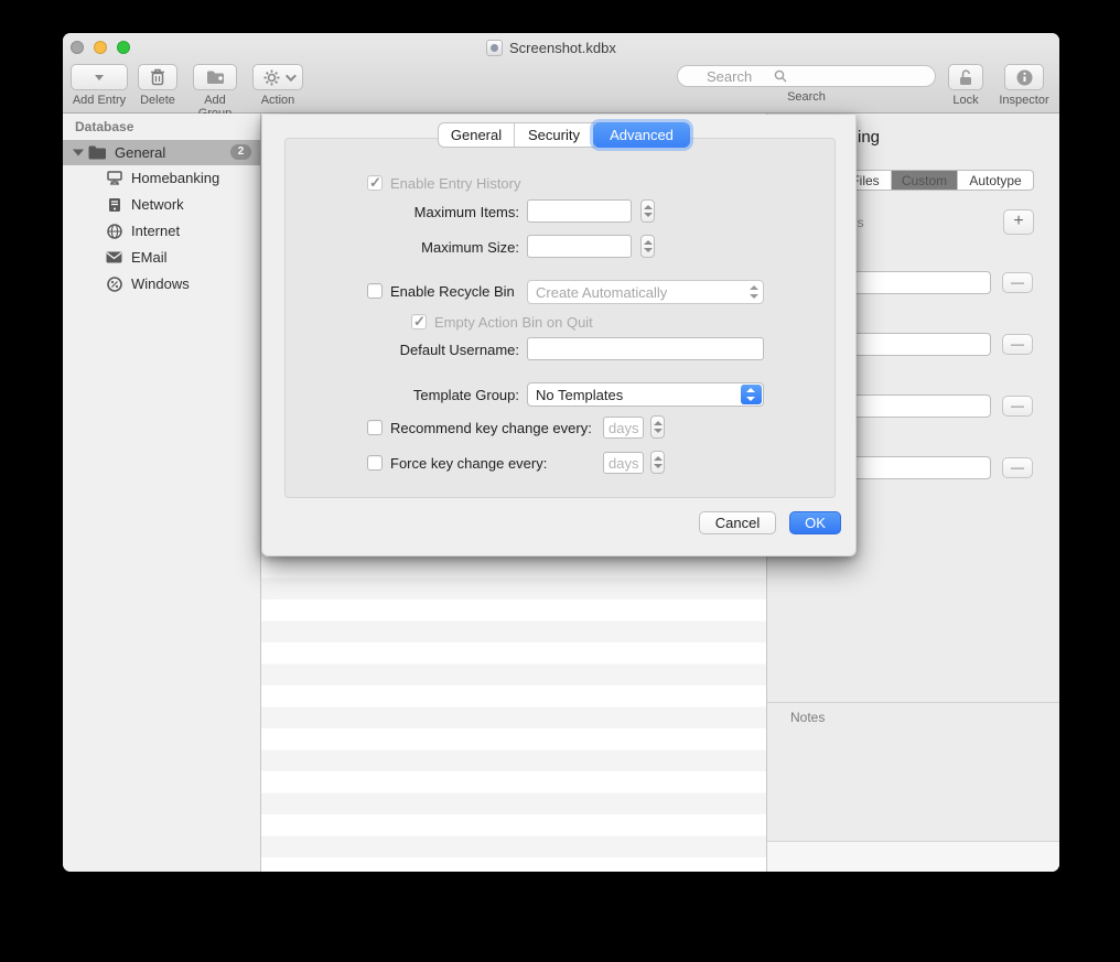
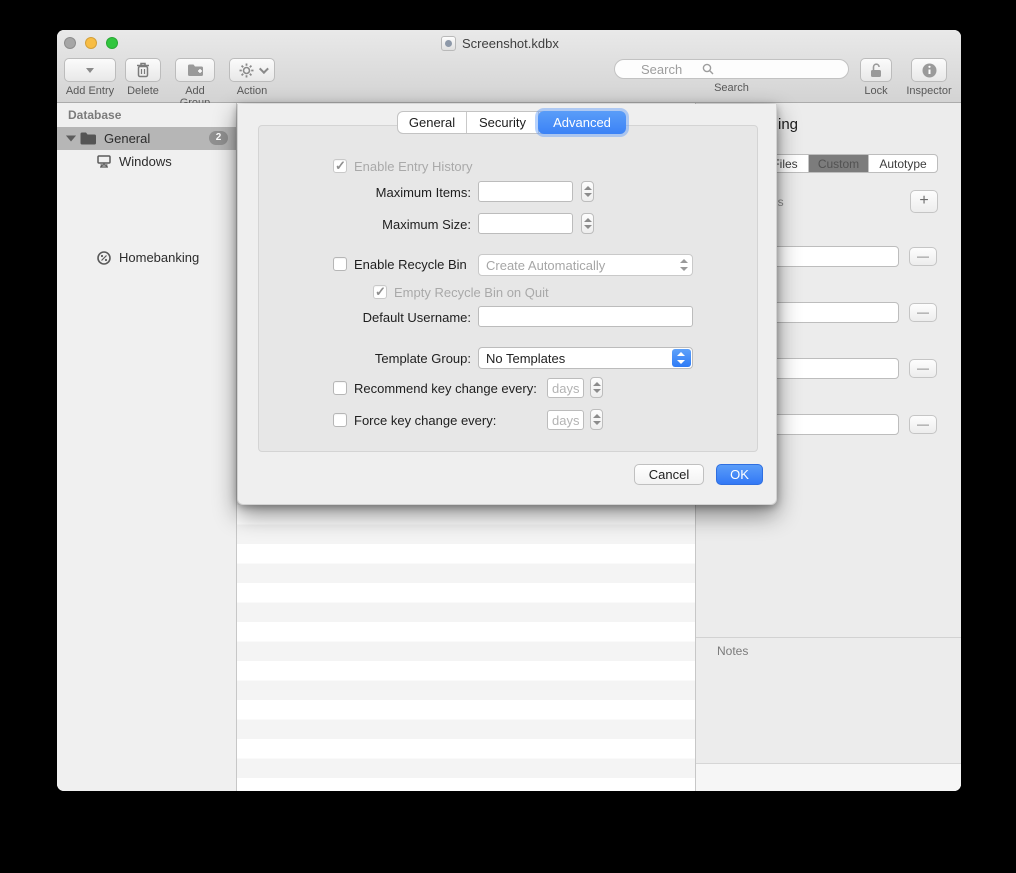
  Screenshot.kdbx
  Add Entry
  Delete
  Action
  Search
  Search
  Lock
  Inspector
  Database
  General
  2
- Homebanking
+ Windows
- Network
- Internet
- EMail
- Windows
+ Homebanking
  ing
  iles
  Custom
  Autotype
  +
  —
  —
  —
  —
  Notes
  General
  Security
  Advanced
  Enable Entry History
  Maximum Items:
  Maximum Size:
  Enable Recycle Bin
  Create Automatically
- Empty Action Bin on Quit
+ Empty Recycle Bin on Quit
  Default Username:
  Template Group:
  No Templates
  Recommend key change every:
  days
  Force key change every:
  days
  Cancel
  OK
